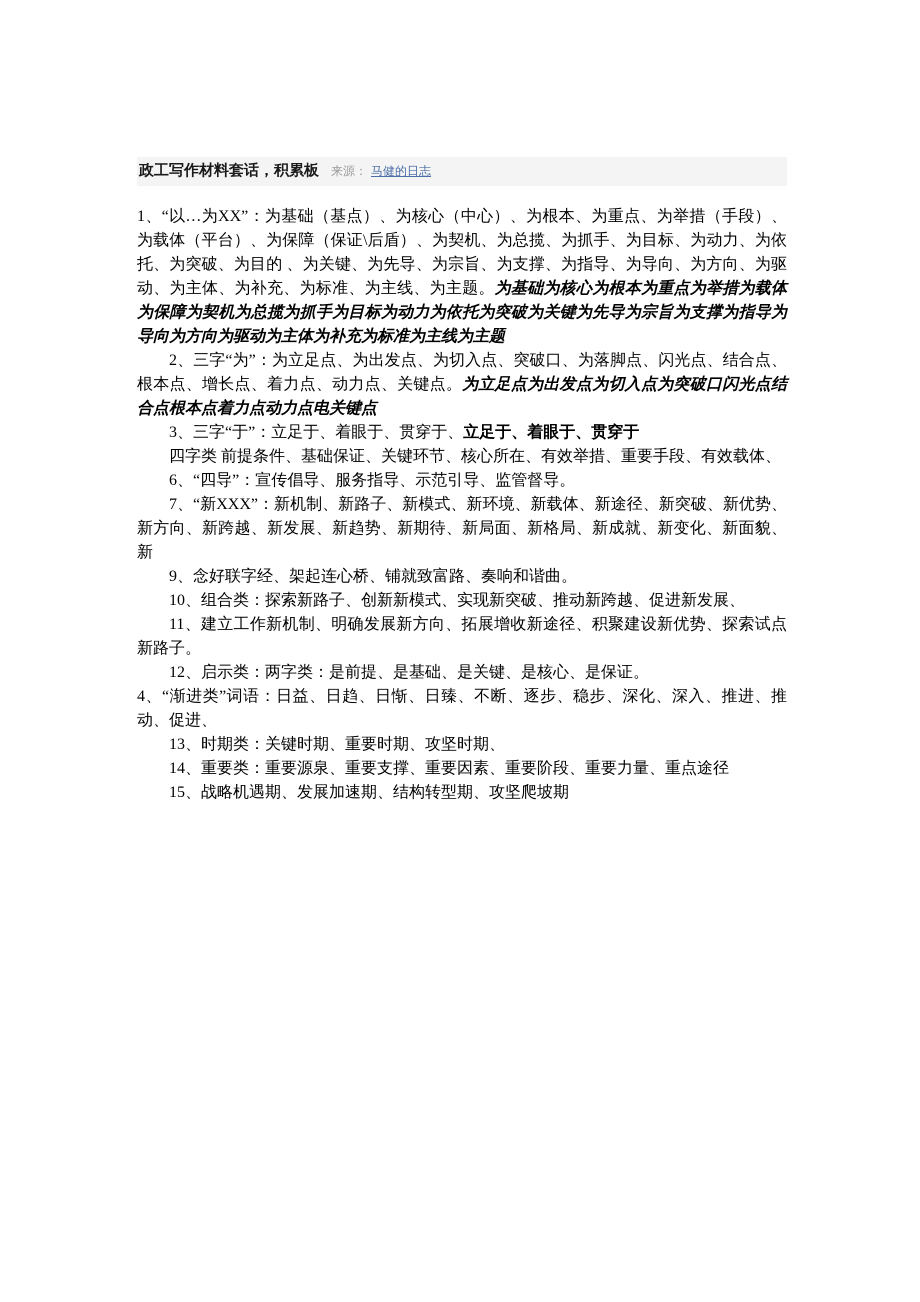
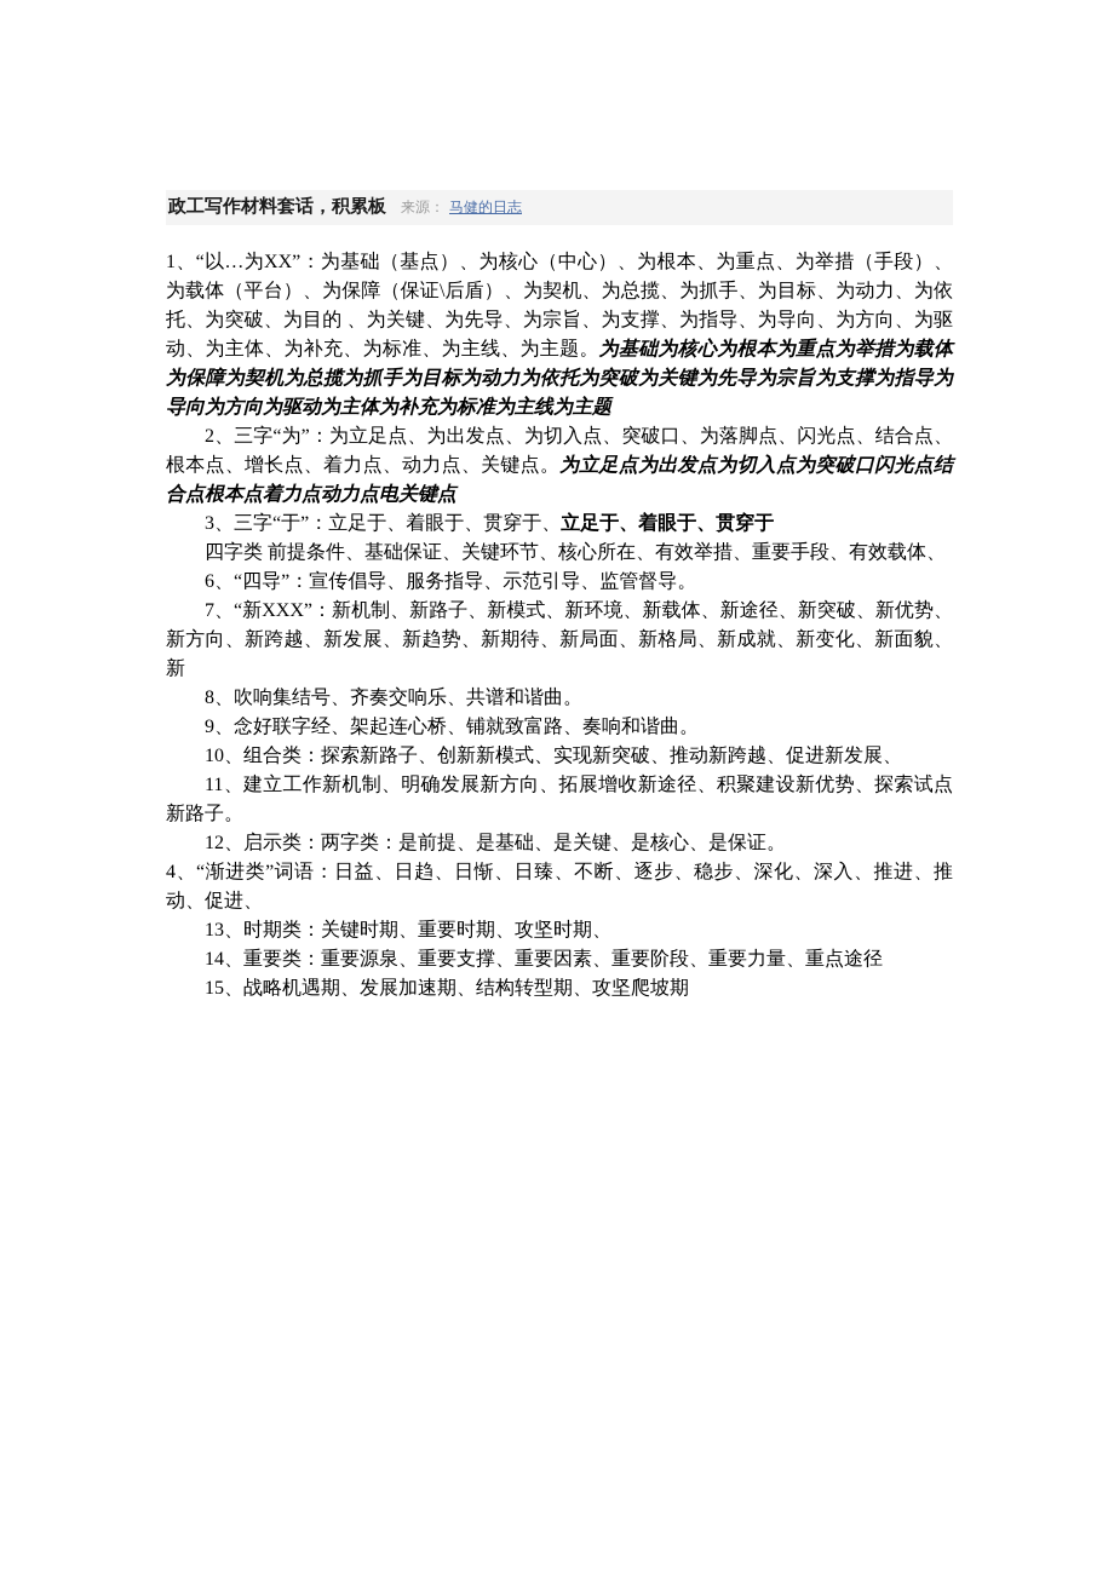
  政工写作材料套话，积累板
  来源：
  马健的日志
  1、“以…为XX”：为基础（基点）、为核心（中心）、为根本、为重点、为举措（手段）、为载体（平台）、为保障（保证\后盾）、为契机、为总揽、为抓手、为目标、为动力、为依托、为突破、为目的 、为关键、为先导、为宗旨、为支撑、为指导、为导向、为方向、为驱动、为主体、为补充、为标准、为主线、为主题。为基础为核心为根本为重点为举措为载体为保障为契机为总揽为抓手为目标为动力为依托为突破为关键为先导为宗旨为支撑为指导为导向为方向为驱动为主体为补充为标准为主线为主题
  2、三字“为”：为立足点、为出发点、为切入点、突破口、为落脚点、闪光点、结合点、根本点、增长点、着力点、动力点、关键点。为立足点为出发点为切入点为突破口闪光点结合点根本点着力点动力点电关键点
  3、三字“于”：立足于、着眼于、贯穿于、立足于、着眼于、贯穿于
  四字类 前提条件、基础保证、关键环节、核心所在、有效举措、重要手段、有效载体、
  6、“四导”：宣传倡导、服务指导、示范引导、监管督导。
  7、“新XXX”：新机制、新路子、新模式、新环境、新载体、新途径、新突破、新优势、新方向、新跨越、新发展、新趋势、新期待、新局面、新格局、新成就、新变化、新面貌、新
+ 8、吹响集结号、齐奏交响乐、共谱和谐曲。
  9、念好联字经、架起连心桥、铺就致富路、奏响和谐曲。
  10、组合类：探索新路子、创新新模式、实现新突破、推动新跨越、促进新发展、
  11、建立工作新机制、明确发展新方向、拓展增收新途径、积聚建设新优势、探索试点新路子。
  12、启示类：两字类：是前提、是基础、是关键、是核心、是保证。
  4、“渐进类”词语：日益、日趋、日惭、日臻、不断、逐步、稳步、深化、深入、推进、推动、促进、
  13、时期类：关键时期、重要时期、攻坚时期、
  14、重要类：重要源泉、重要支撑、重要因素、重要阶段、重要力量、重点途径
  15、战略机遇期、发展加速期、结构转型期、攻坚爬坡期
